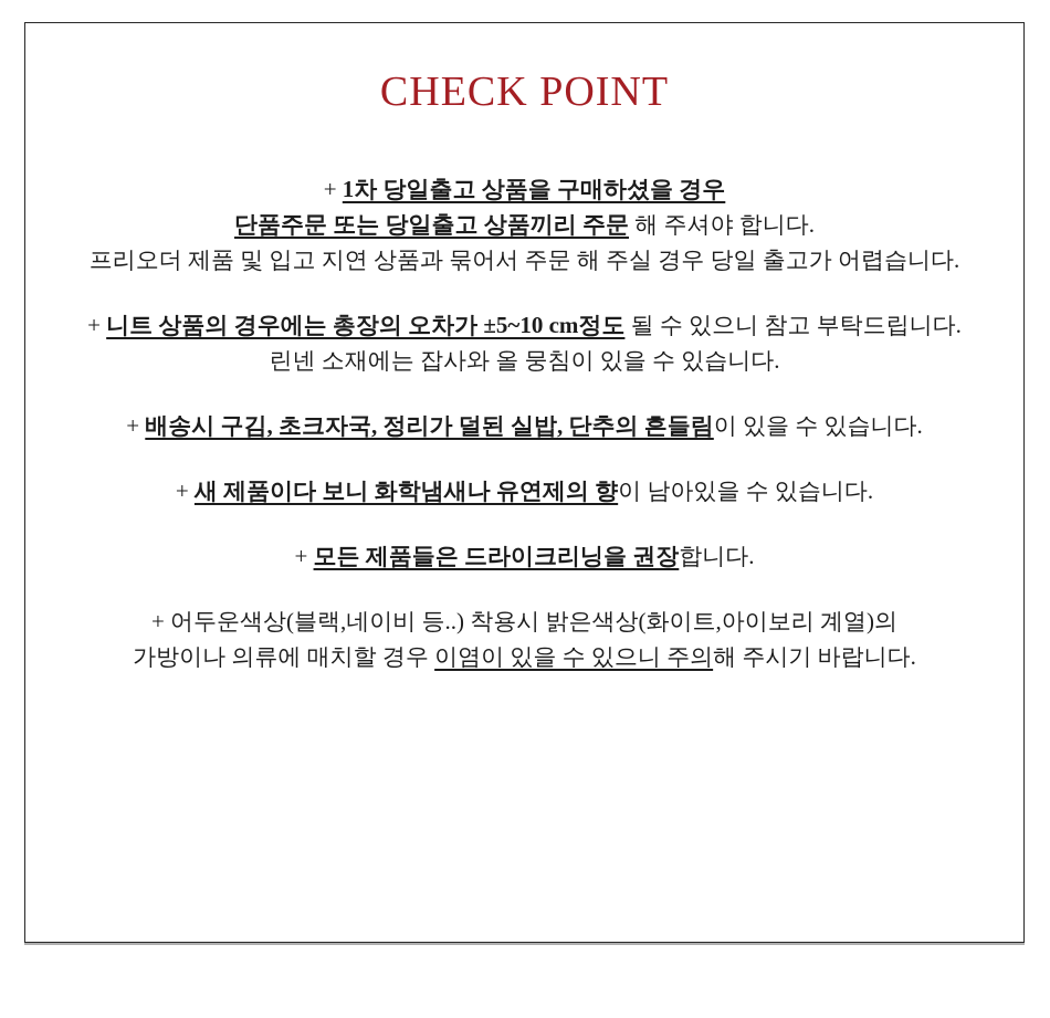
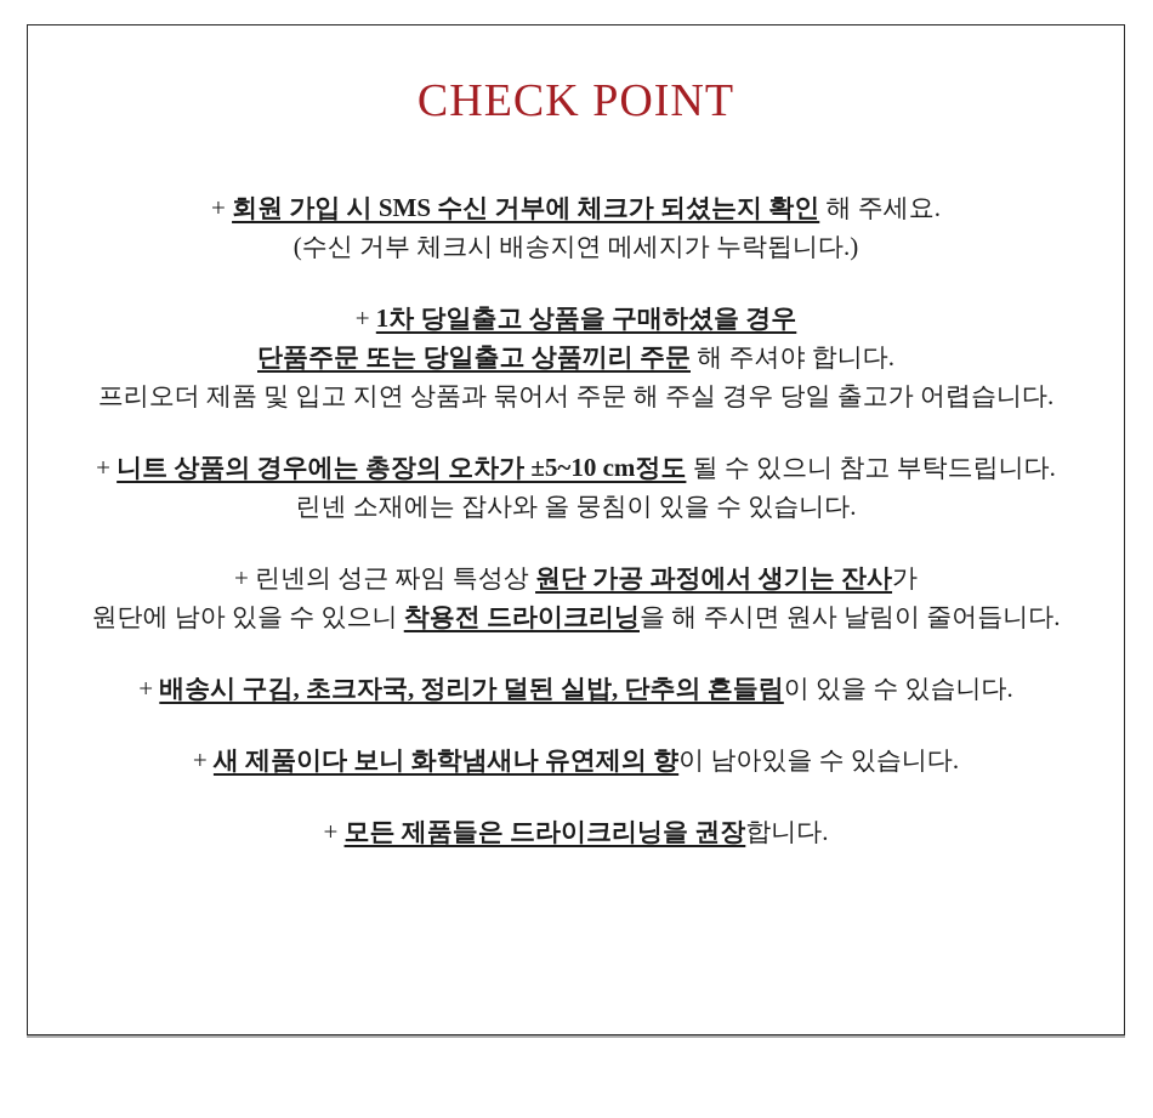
  CHECK POINT
+ + 회원 가입 시 SMS 수신 거부에 체크가 되셨는지 확인 해 주세요.
+ (수신 거부 체크시 배송지연 메세지가 누락됩니다.)
  + 1차 당일출고 상품을 구매하셨을 경우
  단품주문 또는 당일출고 상품끼리 주문 해 주셔야 합니다.
  프리오더 제품 및 입고 지연 상품과 묶어서 주문 해 주실 경우 당일 출고가 어렵습니다.
  + 니트 상품의 경우에는 총장의 오차가 ±5~10 cm정도 될 수 있으니 참고 부탁드립니다.
  린넨 소재에는 잡사와 올 뭉침이 있을 수 있습니다.
+ + 린넨의 성근 짜임 특성상 원단 가공 과정에서 생기는 잔사가
+ 원단에 남아 있을 수 있으니 착용전 드라이크리닝을 해 주시면 원사 날림이 줄어듭니다.
  + 배송시 구김, 초크자국, 정리가 덜된 실밥, 단추의 흔들림이 있을 수 있습니다.
  + 새 제품이다 보니 화학냄새나 유연제의 향이 남아있을 수 있습니다.
  + 모든 제품들은 드라이크리닝을 권장합니다.
- + 어두운색상(블랙,네이비 등..) 착용시 밝은색상(화이트,아이보리 계열)의
- 가방이나 의류에 매치할 경우 이염이 있을 수 있으니 주의해 주시기 바랍니다.
